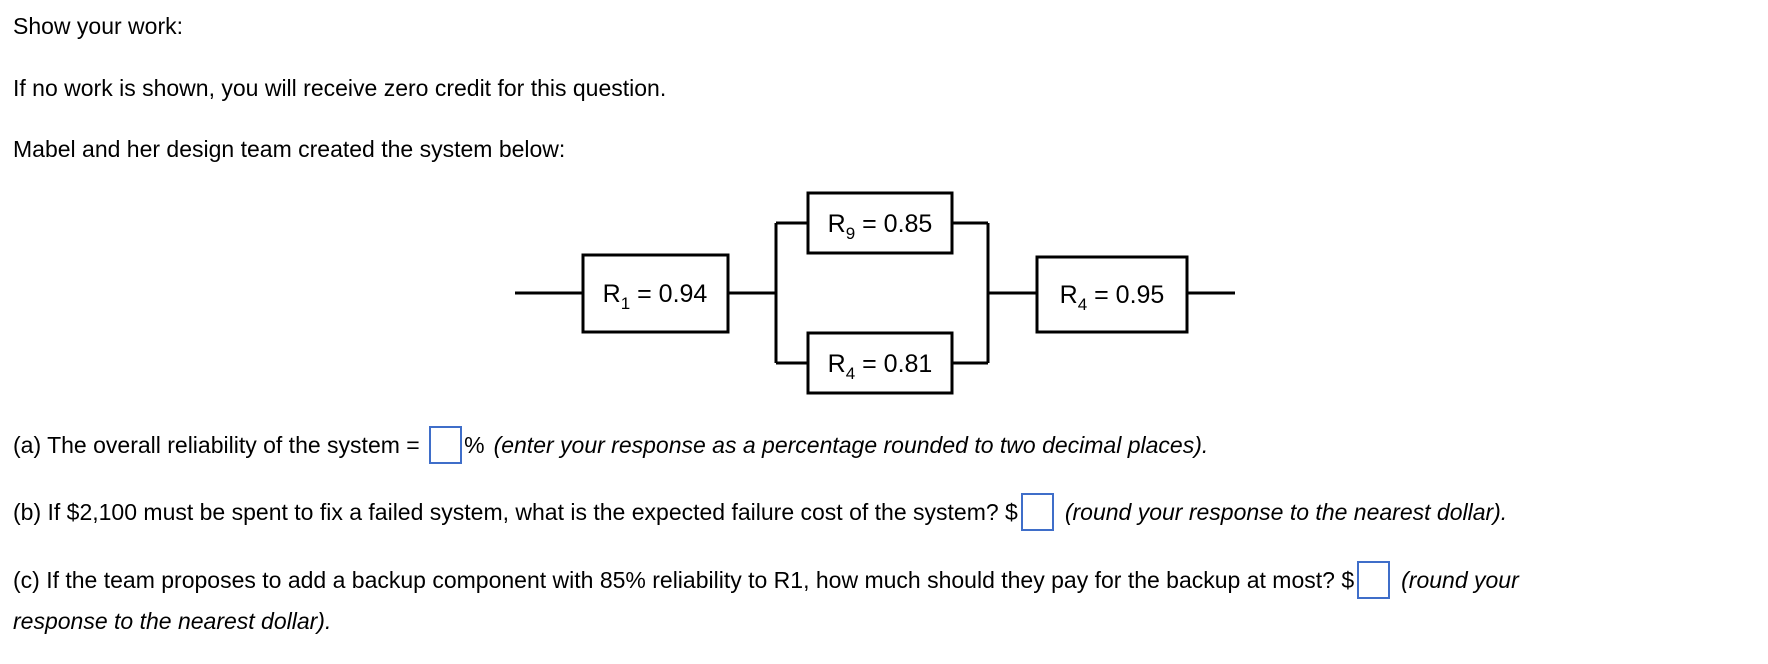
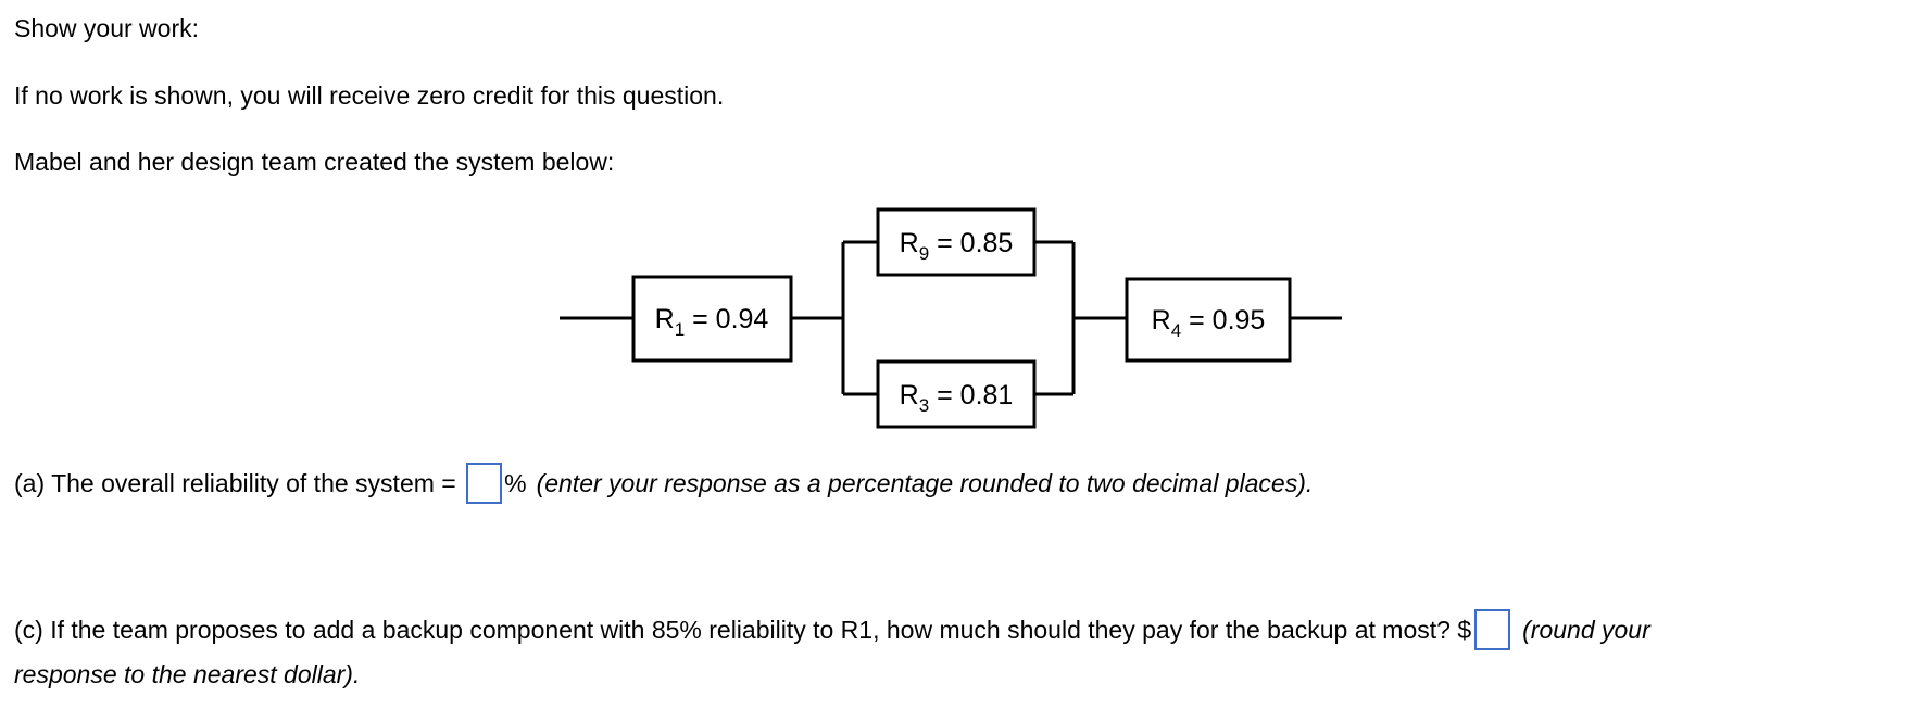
  Show your work:
  If no work is shown, you will receive zero credit for this question.
  Mabel and her design team created the system below:
  R1 = 0.94
  R9 = 0.85
- R4 = 0.81
+ R3 = 0.81
  R4 = 0.95
  (a) The overall reliability of the system =
  %
  (enter your response as a percentage rounded to two decimal places).
- (b) If $2,100 must be spent to fix a failed system, what is the expected failure cost of the system? $
- (round your response to the nearest dollar).
  (c) If the team proposes to add a backup component with 85% reliability to R1, how much should they pay for the backup at most? $
  (round your
  response to the nearest dollar).
